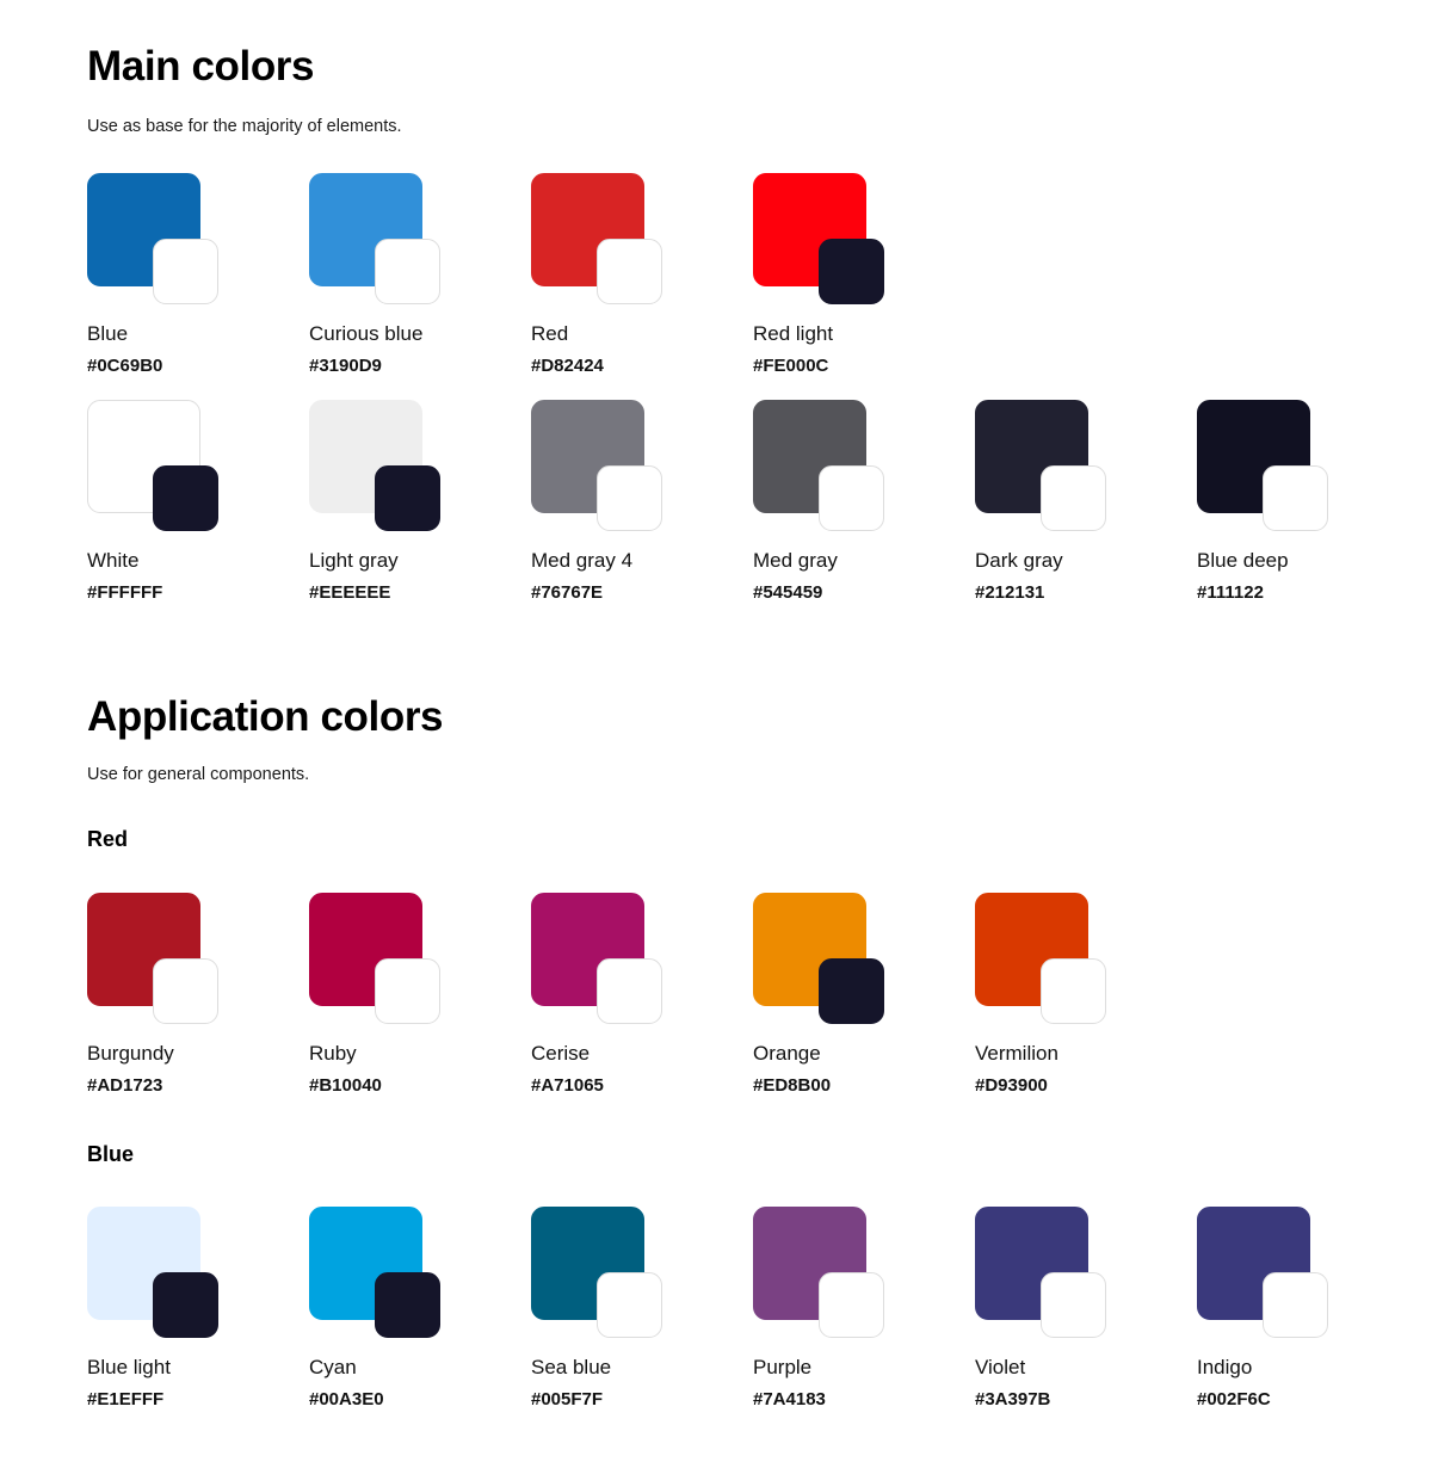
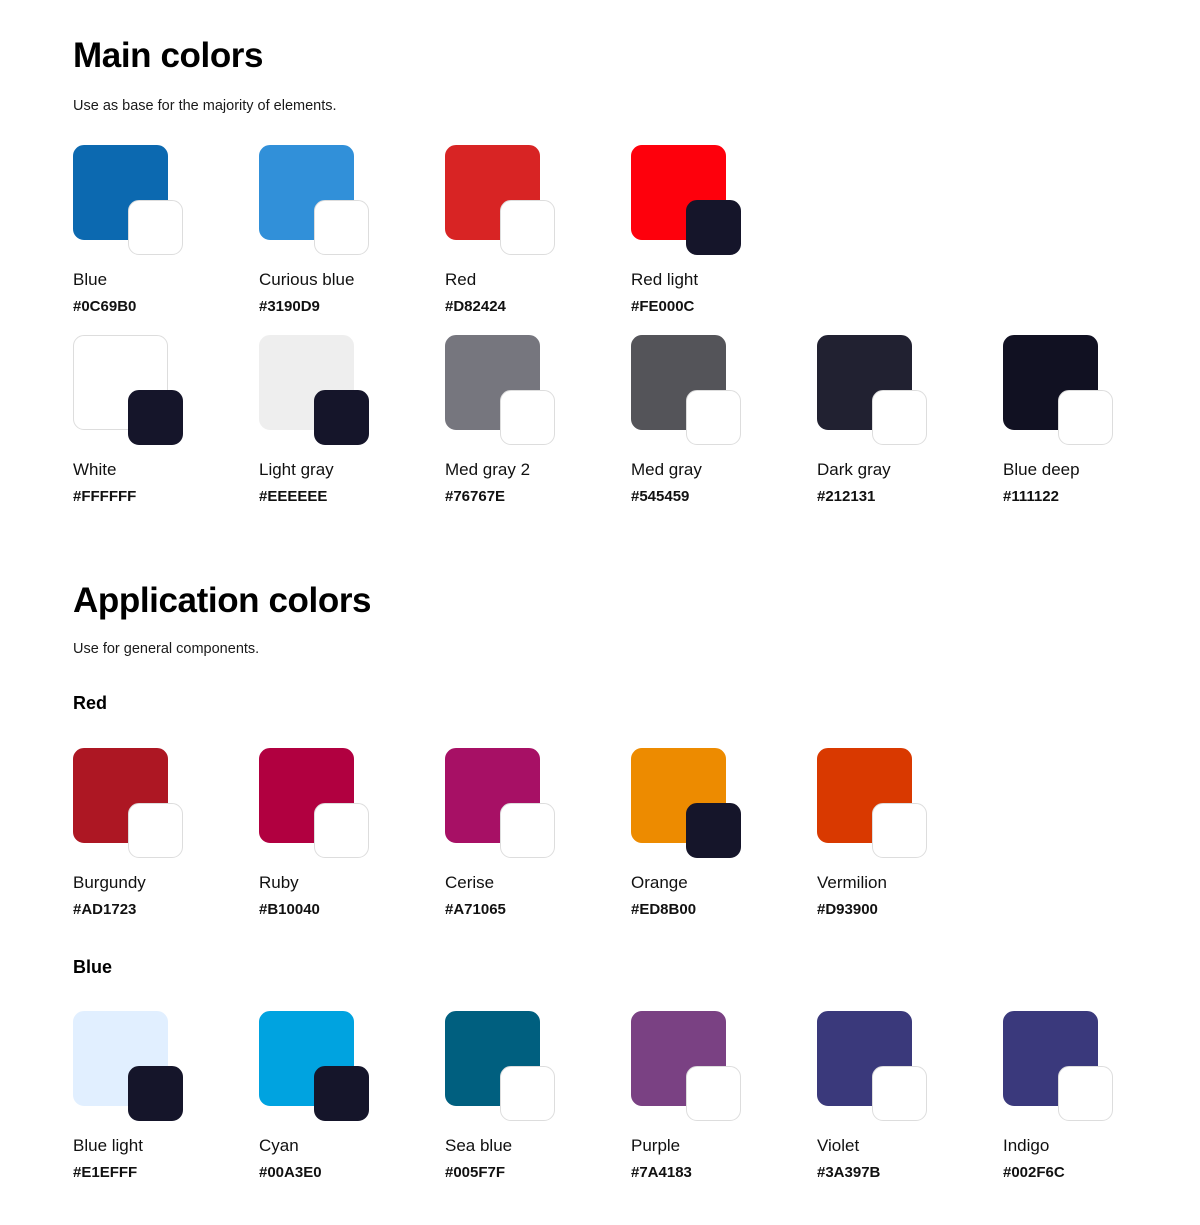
  Main colors
  Use as base for the majority of elements.
  Blue
  #0C69B0
  Curious blue
  #3190D9
  Red
  #D82424
  Red light
  #FE000C
  White
  #FFFFFF
  Light gray
  #EEEEEE
- Med gray 4
+ Med gray 2
  #76767E
  Med gray
  #545459
  Dark gray
  #212131
  Blue deep
  #111122
  Application colors
  Use for general components.
  Red
  Burgundy
  #AD1723
  Ruby
  #B10040
  Cerise
  #A71065
  Orange
  #ED8B00
  Vermilion
  #D93900
  Blue
  Blue light
  #E1EFFF
  Cyan
  #00A3E0
  Sea blue
  #005F7F
  Purple
  #7A4183
  Violet
  #3A397B
  Indigo
  #002F6C
